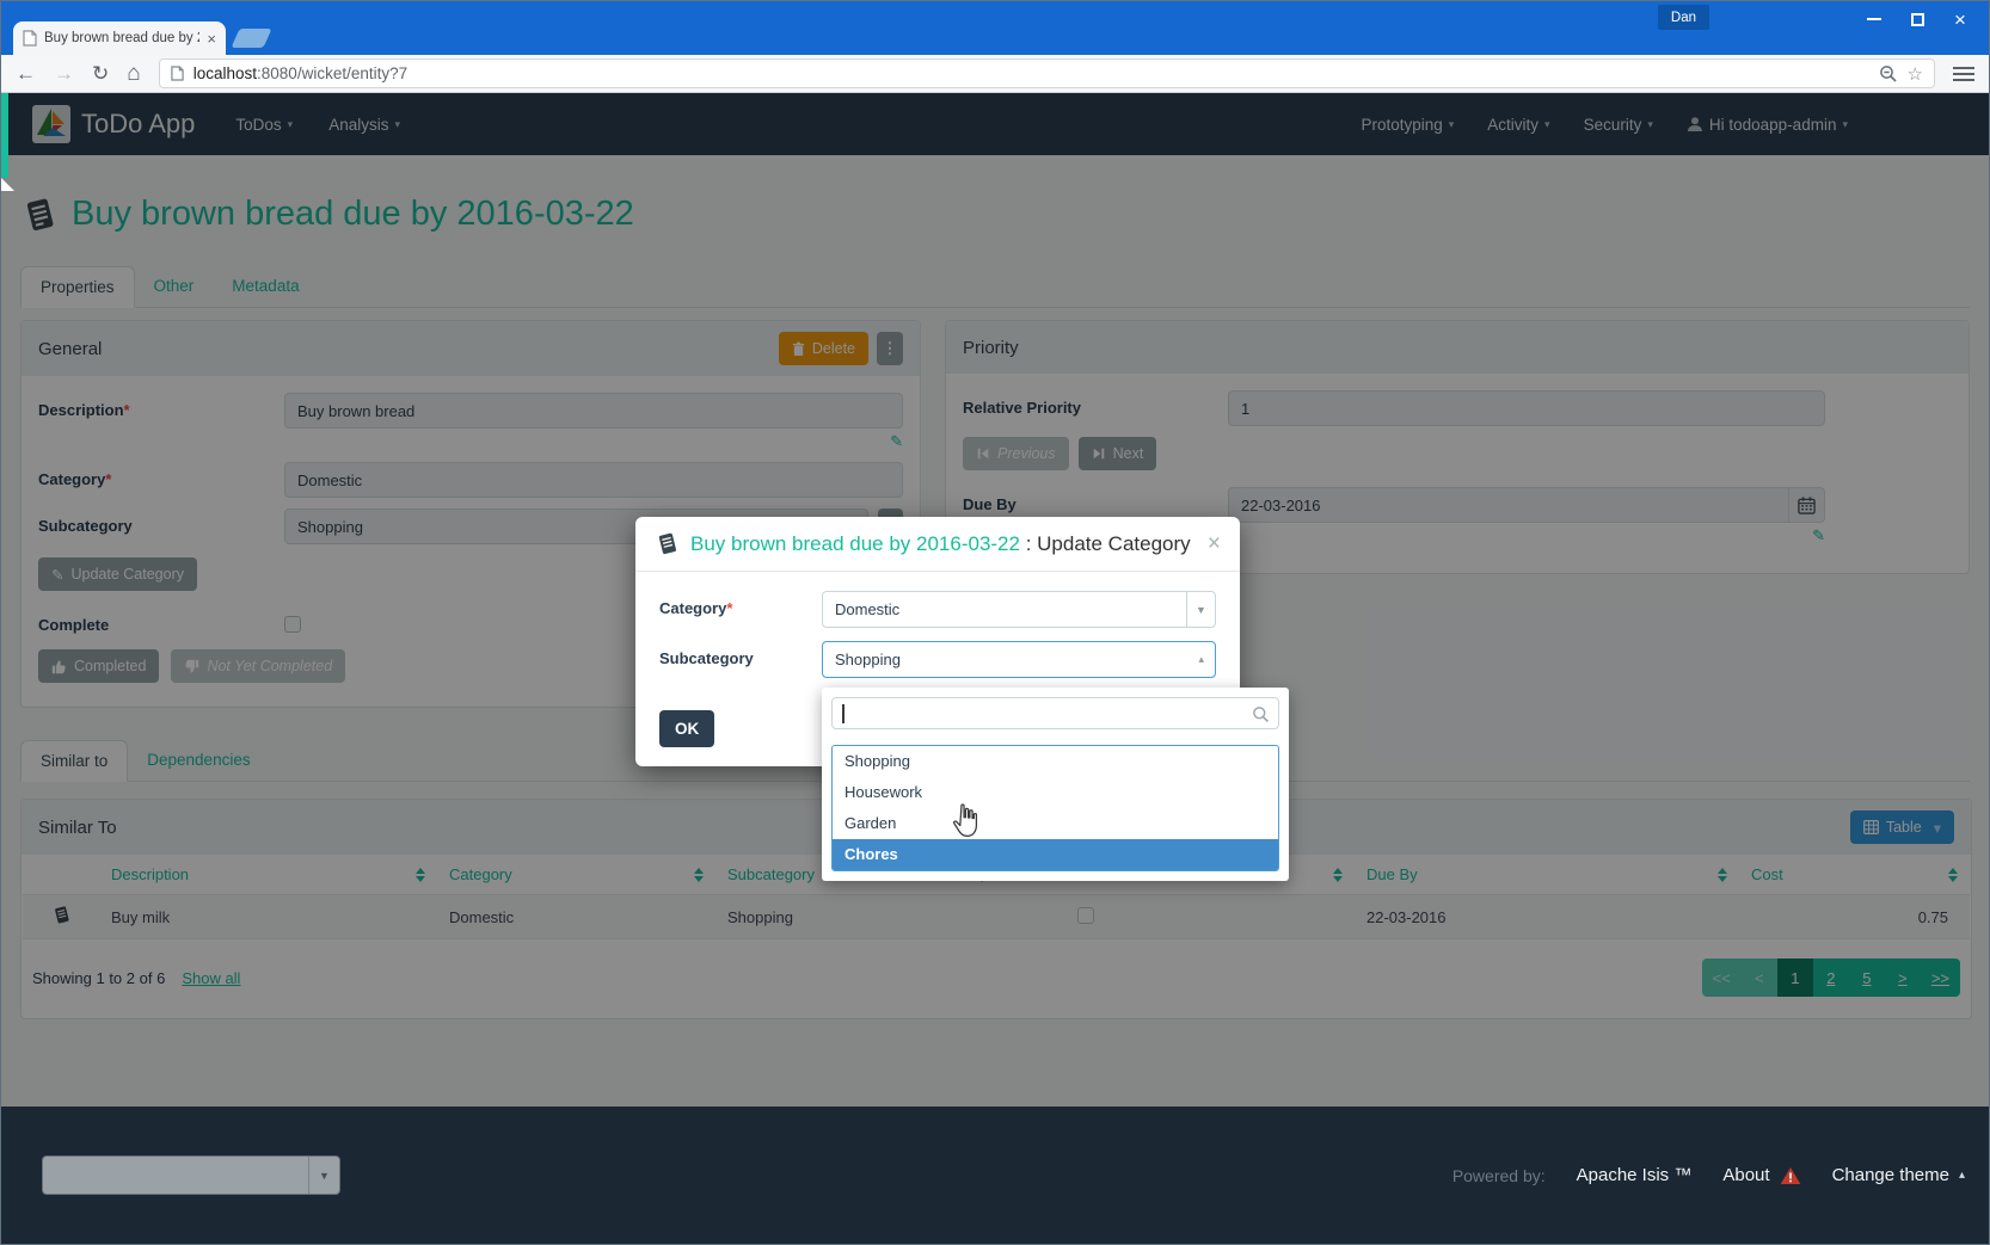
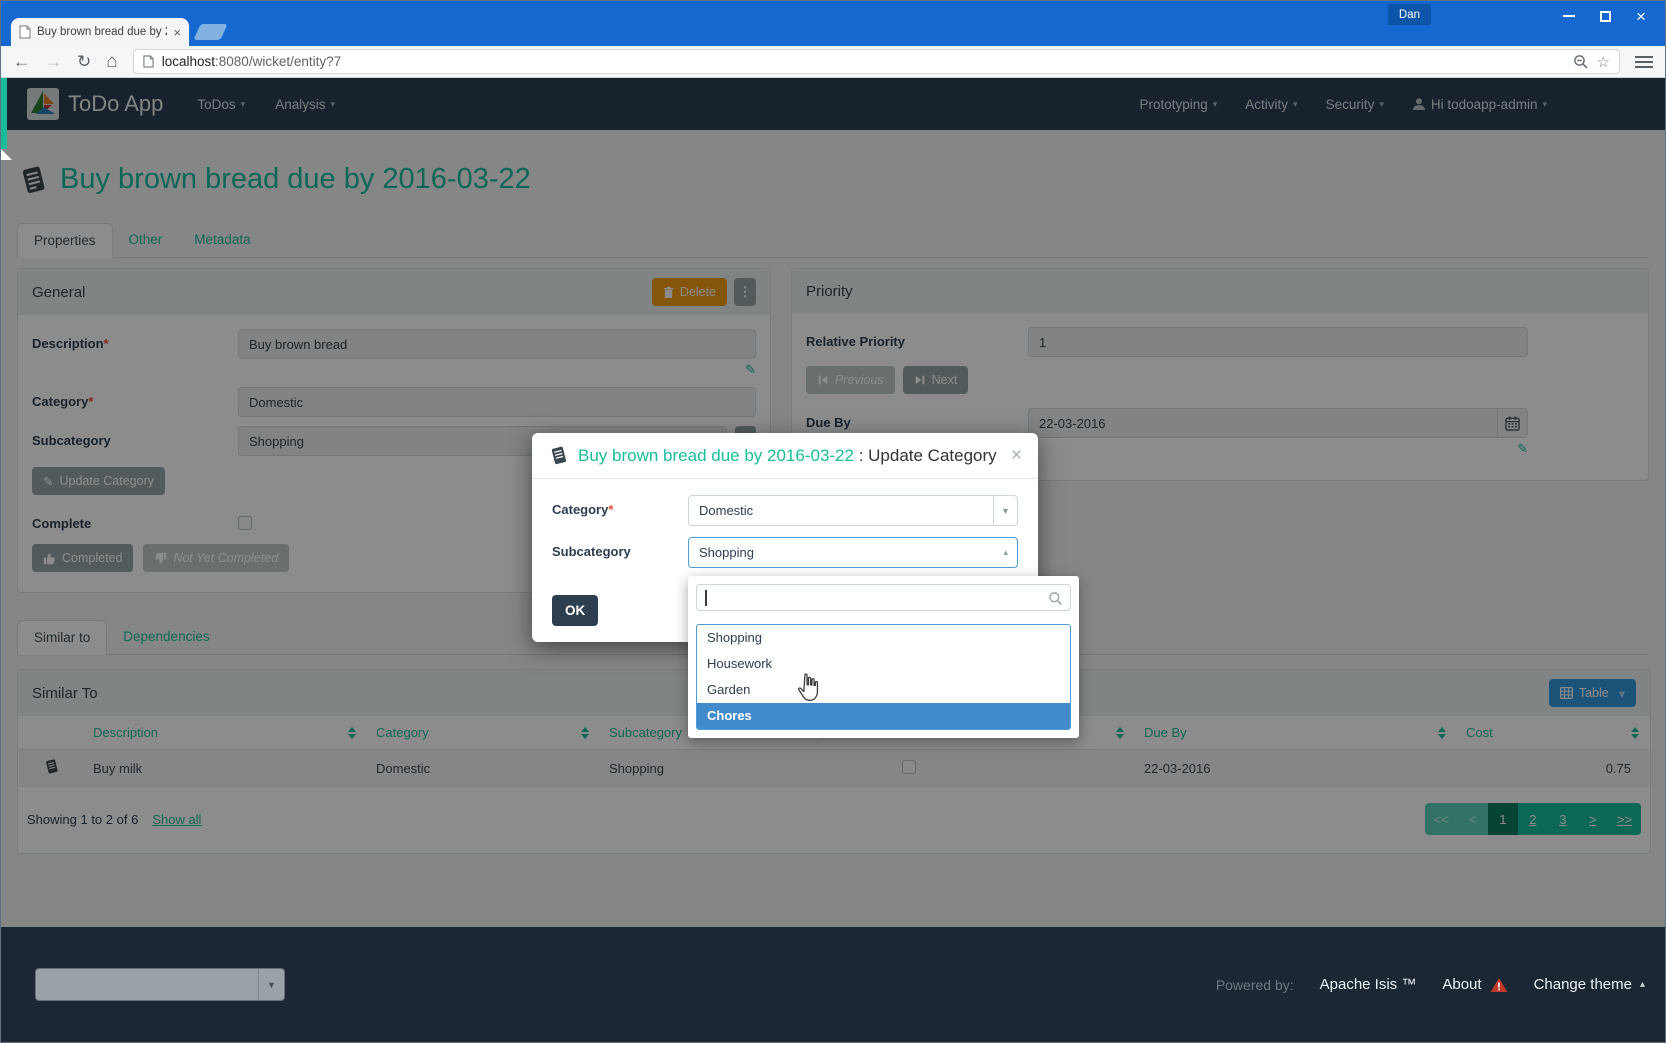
  Buy brown bread due by
  ×
  Dan
  ×
  ←
  →
  ↻
  ⌂
  localhost:8080/wicket/entity?7
  ☆
  ToDo App
  ToDos
  ▾
  Analysis
  ▾
  Prototyping
  ▾
  Activity
  ▾
  Security
  ▾
  Hi todoapp-admin
  ▾
  Buy brown bread due by 2016-03-22
  Properties
  Other
  Metadata
  General
  Delete
  ⋮
  Description*
  Buy brown bread
  ✎
  Category*
  Domestic
  Subcategory
  Shopping
  ✎
  Update Category
  Complete
  Completed
  Not Yet Completed
  Priority
  Relative Priority
  1
  Previous
  Next
  Due By
  22-03-2016
  ✎
  Similar to
  Dependencies
  Similar To
  Table
  ▾
  	Description	Category	Subcategory		Due By	Cost
  	Buy milk	Domestic	Shopping		22-03-2016	0.75
  Showing 1 to 2 of 6
  Show all
  <<
  <
  1
  2
- 5
+ 3
  >
  >>
  ▼
  Powered by:
  Apache Isis ™
  About
  Change theme
  ▴
  Buy brown bread due by 2016-03-22 : Update Category
  ×
  Category*
  Domestic
  ▼
  Subcategory
  Shopping
  ▴
  Shopping
  Housework
  Garden
  Chores
  OK
